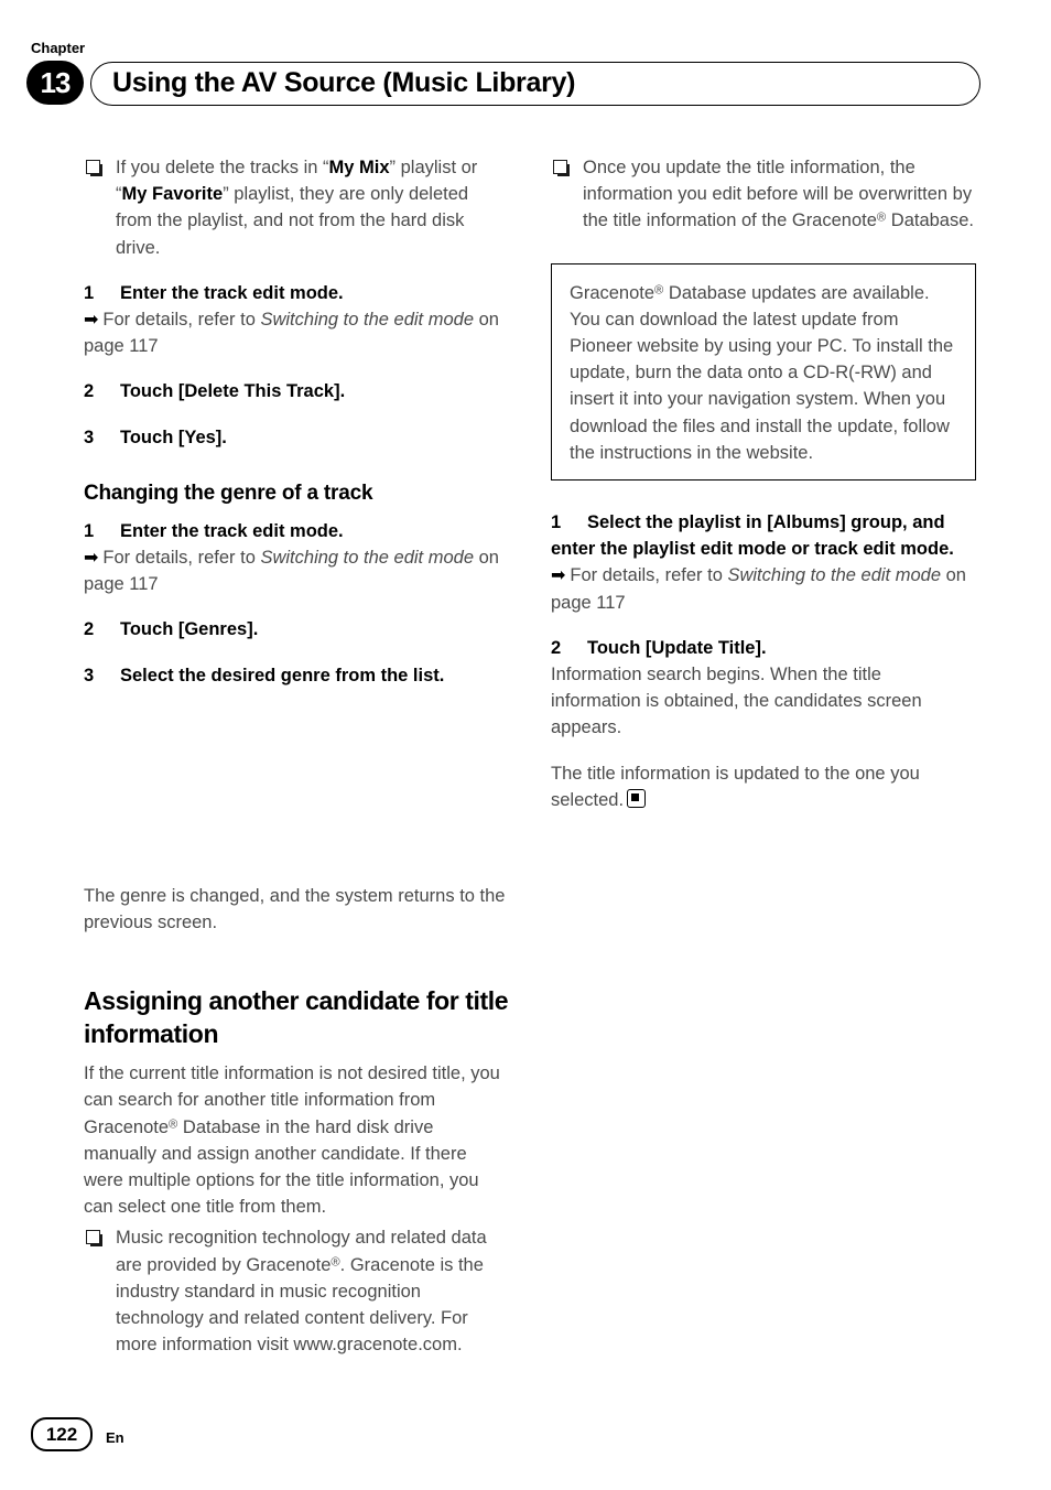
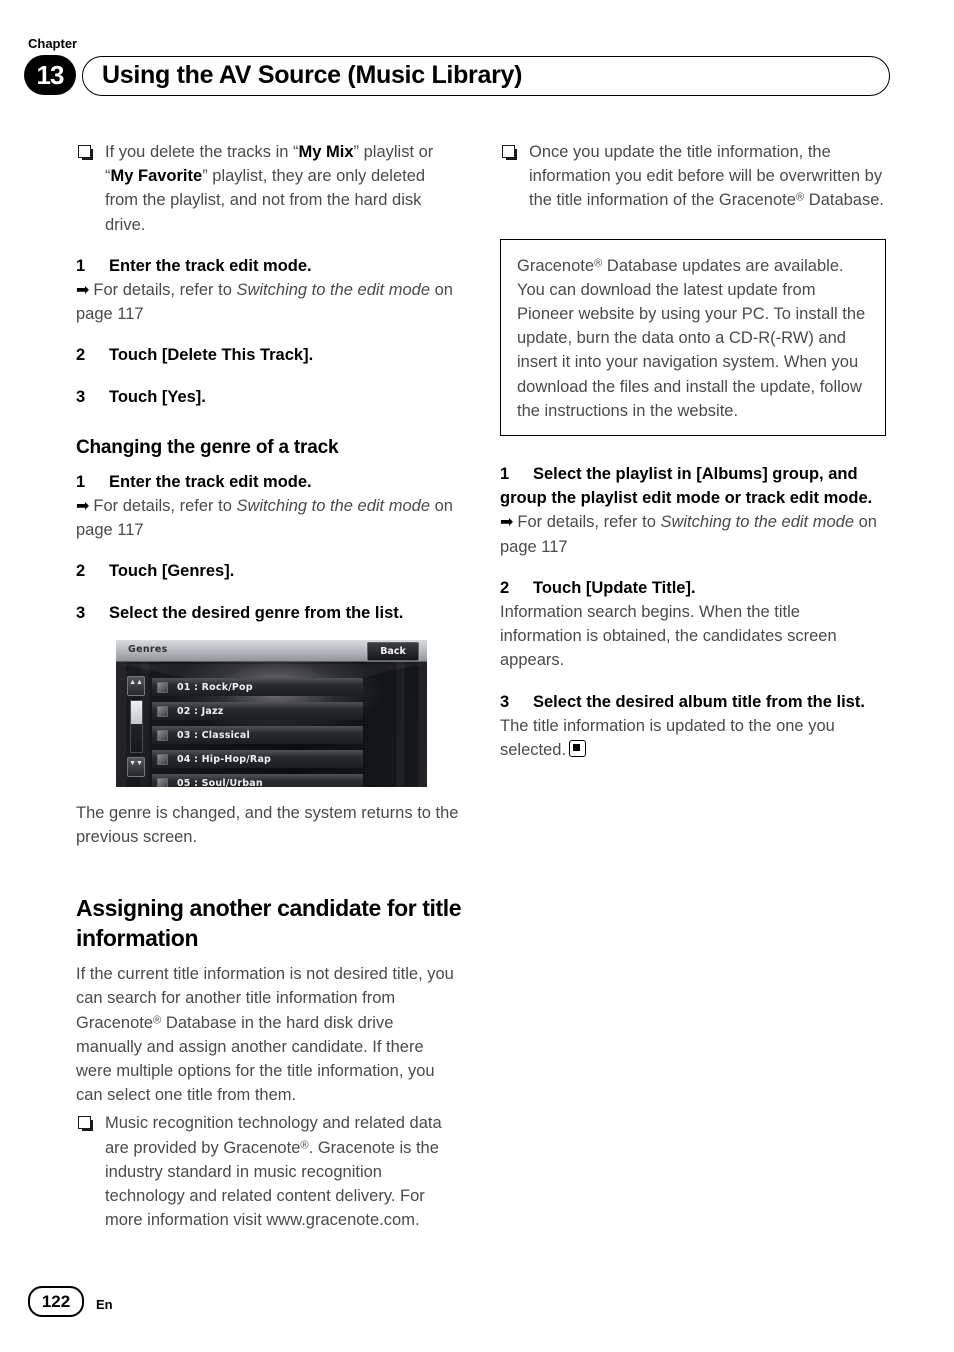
  Chapter
  13
  Using the AV Source (Music Library)
  If you delete the tracks in “My Mix” playlist or “My Favorite” playlist, they are only deleted from the playlist, and not from the hard disk drive.
  1 Enter the track edit mode.
  ➡ For details, refer to Switching to the edit mode on page 117
  2 Touch [Delete This Track].
  3 Touch [Yes].
  Changing the genre of a track
  1 Enter the track edit mode.
  ➡ For details, refer to Switching to the edit mode on page 117
  2 Touch [Genres].
  3 Select the desired genre from the list.
  The genre is changed, and the system returns to the previous screen.
  Assigning another candidate for title information
  If the current title information is not desired title, you can search for another title information from Gracenote® Database in the hard disk drive manually and assign another candidate. If there were multiple options for the title information, you can select one title from them.
  Music recognition technology and related data are provided by Gracenote®. Gracenote is the industry standard in music recognition technology and related content delivery. For more information visit www.gracenote.com.
+ Genres
+ Back
+ 01 : Rock/Pop
+ 02 : Jazz
+ 03 : Classical
+ 04 : Hip-Hop/Rap
+ 05 : Soul/Urban
  Once you update the title information, the information you edit before will be overwritten by the title information of the Gracenote® Database.
  Gracenote® Database updates are available. You can download the latest update from Pioneer website by using your PC. To install the update, burn the data onto a CD-R(-RW) and insert it into your navigation system. When you download the files and install the update, follow the instructions in the website.
- 1 Select the playlist in [Albums] group, and enter the playlist edit mode or track edit mode.
+ 1 Select the playlist in [Albums] group, and group the playlist edit mode or track edit mode.
  ➡ For details, refer to Switching to the edit mode on page 117
  2 Touch [Update Title].
  Information search begins. When the title information is obtained, the candidates screen appears.
+ 3 Select the desired album title from the list.
  The title information is updated to the one you selected.
  122
  En
